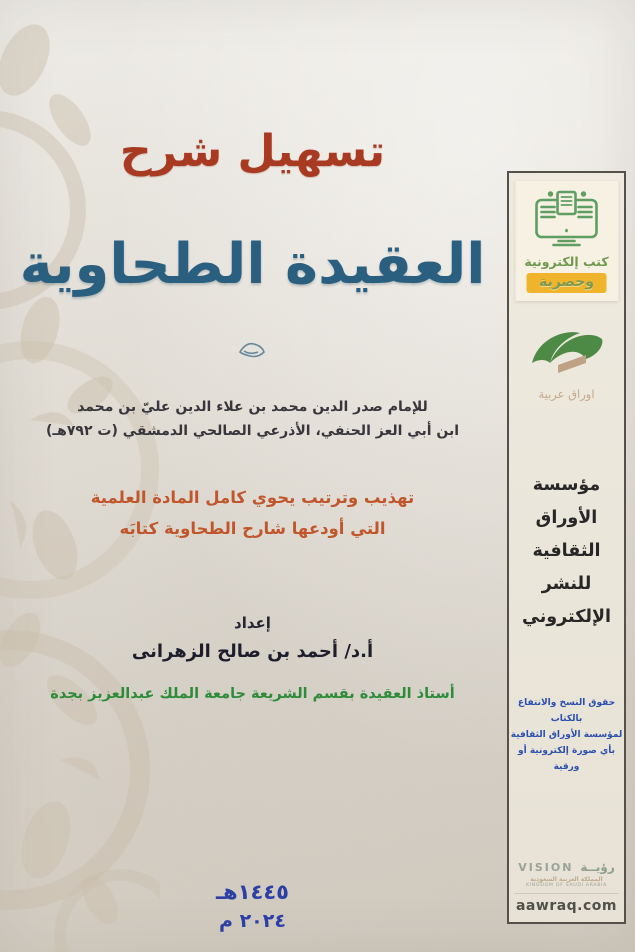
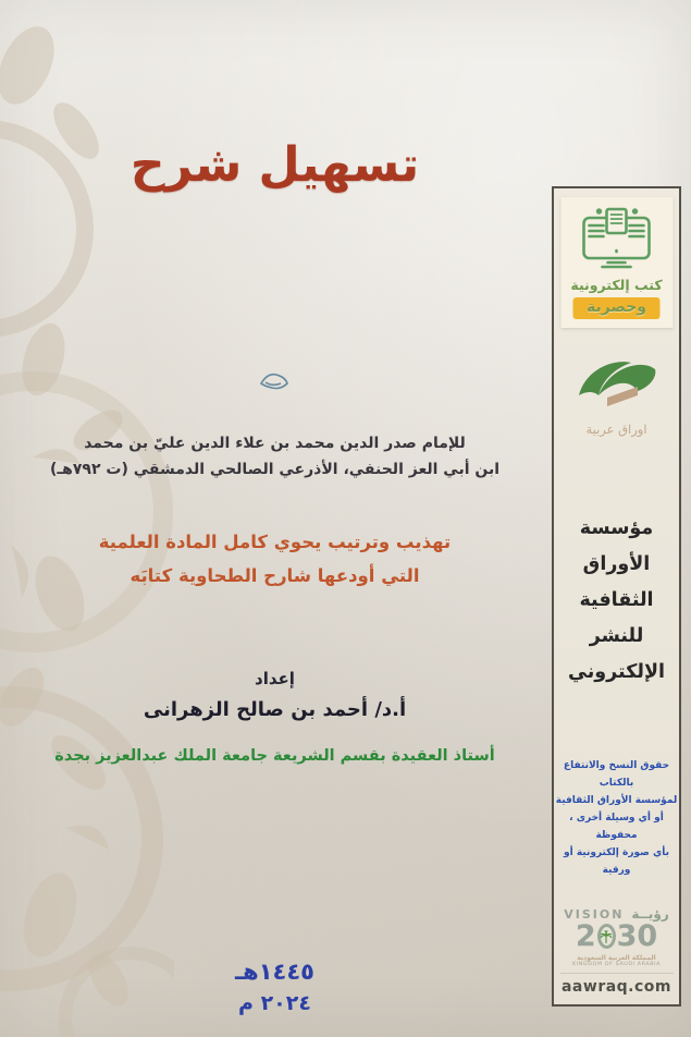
  تسهيل شرح
- العقيدة الطحاوية
  للإمام صدر الدين محمد بن علاء الدين عليّ بن محمد
  ابن أبي العز الحنفي، الأذرعي الصالحي الدمشقي (ت ٧٩٢هـ)
  تهذيب وترتيب يحوي كامل المادة العلمية
  التي أودعها شارح الطحاوية كتابَه
  إعداد
  أ.د/ أحمد بن صالح الزهرانى
  أستاذ العقيدة بقسم الشريعة جامعة الملك عبدالعزيز بجدة
  ١٤٤٥هـ
  ٢٠٢٤ م
  كتب إلكترونية
  وحصرية
  اوراق عربية
  مؤسسة
  الأوراق
  الثقافية
  للنشر
  الإلكتروني
  حقوق النسخ والانتفاع بالكتاب
  لمؤسسة الأوراق الثقافية
+ أو أي وسيلة أخرى ، محفوظة
  بأي صورة إلكترونية أو ورقية
  VISION
  رؤيــة
+ 2
+ 30
  aawraq.com
